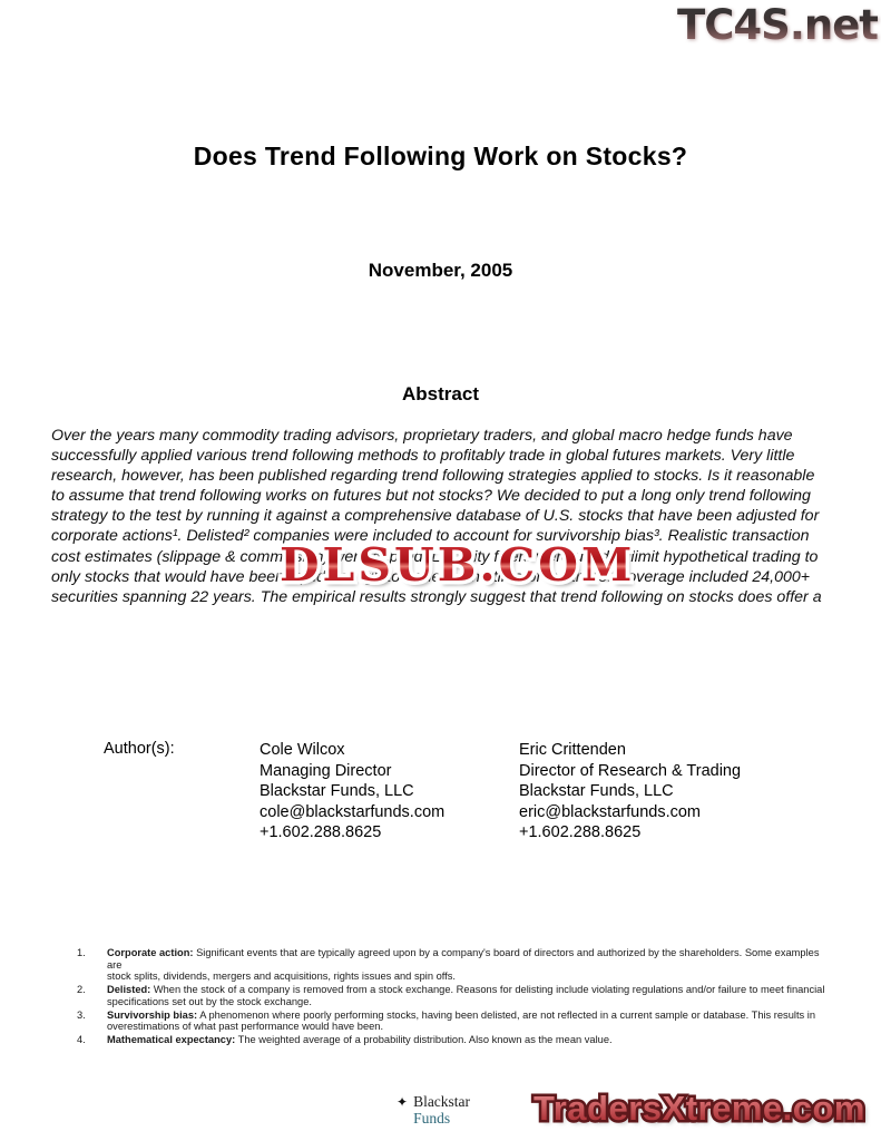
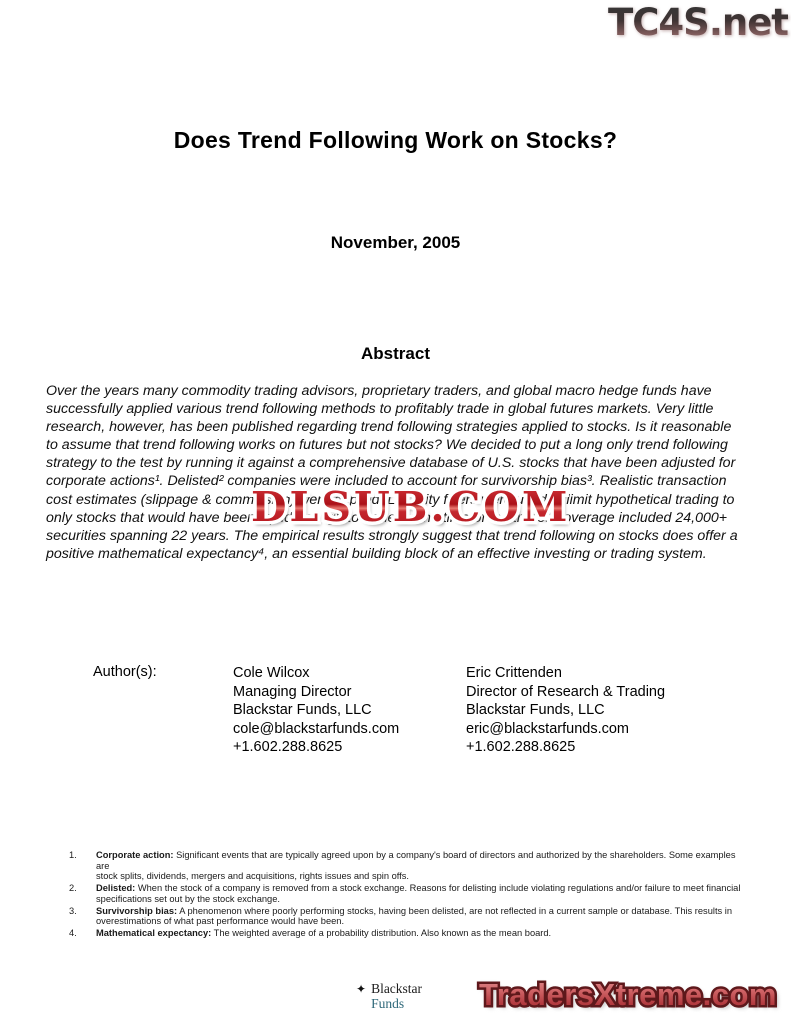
  TC4S.net
  Does Trend Following Work on Stocks?
  November, 2005
  Abstract
  Over the years many commodity trading advisors, proprietary traders, and global macro hedge funds have
  successfully applied various trend following methods to profitably trade in global futures markets. Very little
  research, however, has been published regarding trend following strategies applied to stocks. Is it reasonable
  to assume that trend following works on futures but not stocks? We decided to put a long only trend following
  strategy to the test by running it against a comprehensive database of U.S. stocks that have been adjusted for
  corporate actions¹. Delisted² companies were included to account for survivorship bias³. Realistic transaction
  securities spanning 22 years. The empirical results strongly suggest that trend following on stocks does offer a
+ positive mathematical expectancy⁴, an essential building block of an effective investing or trading system.
  DLSUB.COM
  Author(s):
  Cole Wilcox
  Managing Director
  Blackstar Funds, LLC
  cole@blackstarfunds.com
  +1.602.288.8625
  Eric Crittenden
  Director of Research & Trading
  Blackstar Funds, LLC
  eric@blackstarfunds.com
  +1.602.288.8625
  1.
  Corporate action: Significant events that are typically agreed upon by a company's board of directors and authorized by the shareholders. Some examples are
  stock splits, dividends, mergers and acquisitions, rights issues and spin offs.
  2.
  Delisted: When the stock of a company is removed from a stock exchange. Reasons for delisting include violating regulations and/or failure to meet financial
  specifications set out by the stock exchange.
  3.
  Survivorship bias: A phenomenon where poorly performing stocks, having been delisted, are not reflected in a current sample or database. This results in
  overestimations of what past performance would have been.
  4.
- Mathematical expectancy: The weighted average of a probability distribution. Also known as the mean value.
+ Mathematical expectancy: The weighted average of a probability distribution. Also known as the mean board.
  ✦
  Blackstar
  Funds
  TradersXtreme.com
